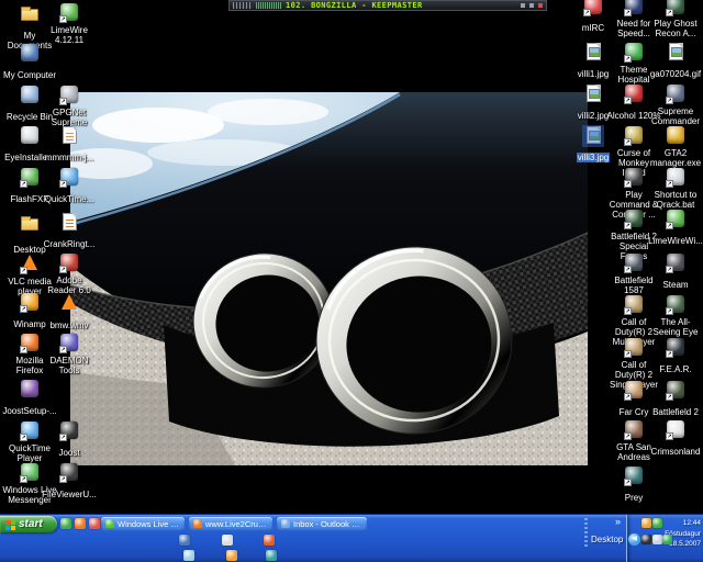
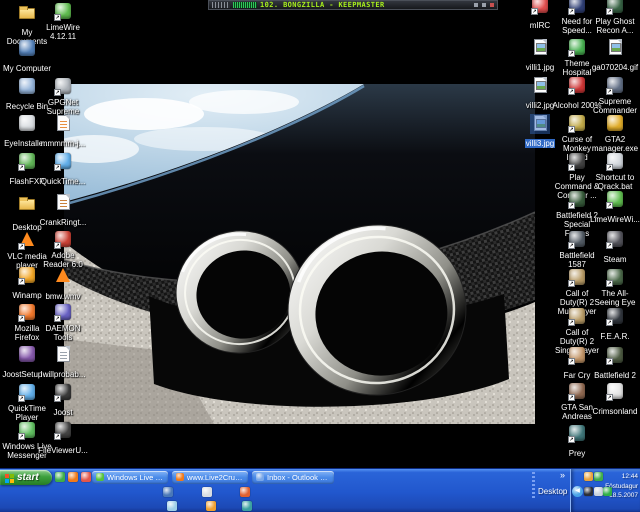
  102. BONGZILLA - KEEPMASTER
  My Computer
  Recycle Bin
  EyeInstalle...
  FlashFXP
  Desktop
  VLC media player
  Winamp
  Mozilla Firefox
  JoostSetup-...
  QuickTime Player
  Windows Live Messenger
  LimeWire 4.12.11
  GPGNet Supreme
  mmmmm-j...
  QuickTime...
  CrankRingt...
  Adobe Reader 6.0
  bmw.wmv
  DAEMON Tools
+ Iwillprobab...
  Joost
  FileViewerU...
  mIRC
  villi1.jpg
  villi2.jpg
  villi3.jpg
  Need for Speed...
  Theme Hospital
- Alcohol 120%
+ Alcohol 200%
  Curse of Monkey Id
  Play Command & Cor ...
  Battlefield 2 Special Fs
  Battlefield 1587
  Call of Duty(R) 2 Muyer
  Call of Duty(R) 2 Sinayer
  Far Cry
  GTA San Andreas
  Prey
  Play Ghost Recon A...
  ga070204.gif
  Supreme Commander
  GTA2 manager.exe
  Shortcut to Qrack.bat
  LimeWireWi...
  Steam
  The All-Seeing Eye
  F.E.A.R.
  Battlefield 2
  Crimsonland
  start
  Desktop
  »
  Windows Live Mes
  www.Live2Cruise.
  Inbox - Outlook Exp
